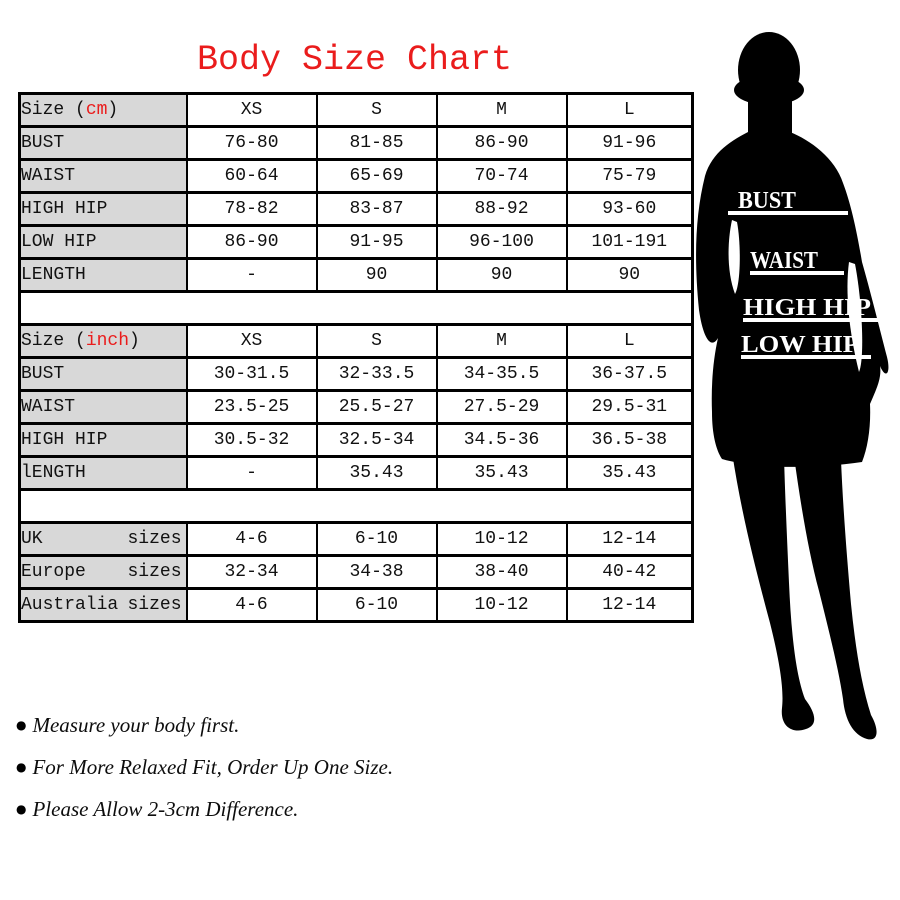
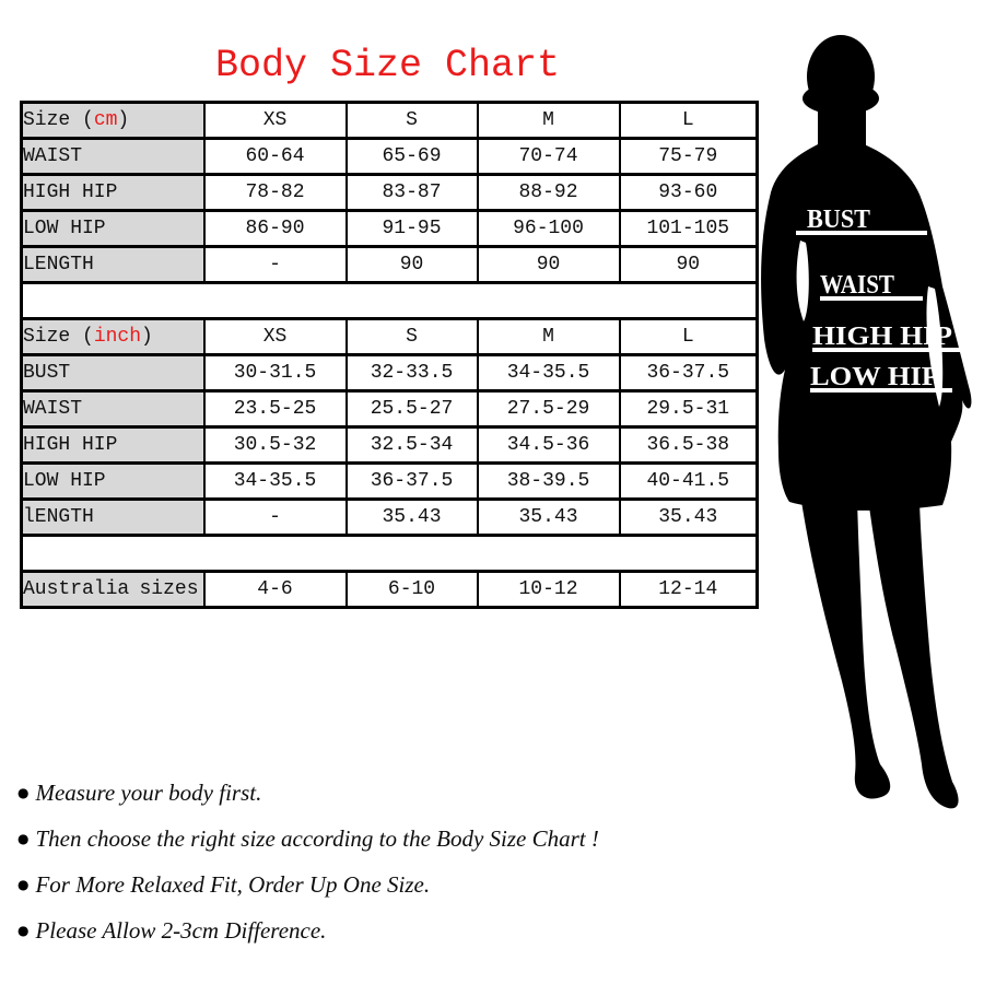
  Body Size Chart
  Size (cm)	XS	S	M	L
- BUST	76-80	81-85	86-90	91-96
  WAIST	60-64	65-69	70-74	75-79
  HIGH HIP	78-82	83-87	88-92	93-60
- LOW HIP	86-90	91-95	96-100	101-191
+ LOW HIP	86-90	91-95	96-100	101-105
  LENGTH	-	90	90	90
  Size (inch)	XS	S	M	L
  BUST	30-31.5	32-33.5	34-35.5	36-37.5
  WAIST	23.5-25	25.5-27	27.5-29	29.5-31
  HIGH HIP	30.5-32	32.5-34	34.5-36	36.5-38
+ LOW HIP	34-35.5	36-37.5	38-39.5	40-41.5
  lENGTH	-	35.43	35.43	35.43
- UK sizes	4-6	6-10	10-12	12-14
- Europe sizes	32-34	34-38	38-40	40-42
  Australia sizes	4-6	6-10	10-12	12-14
  BUST
  WAIST
  HIGH HIP
  LOW HIP
  ● Measure your body first.
+ ● Then choose the right size according to the Body Size Chart !
  ● For More Relaxed Fit, Order Up One Size.
  ● Please Allow 2-3cm Difference.
